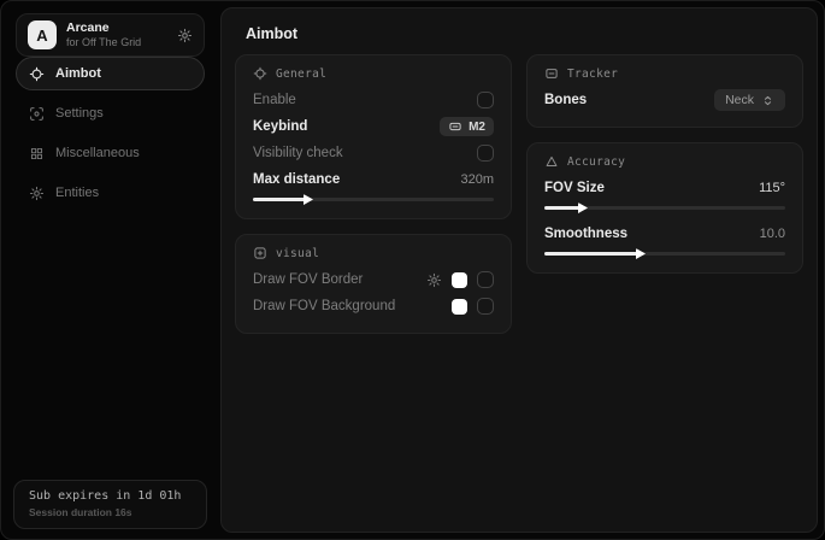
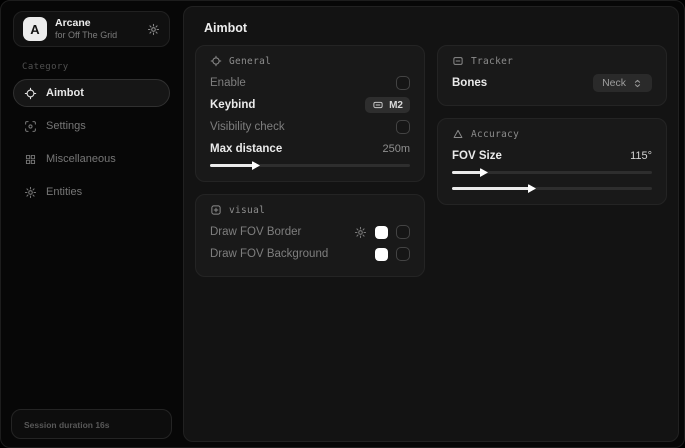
  A
  Arcane
  for Off The Grid
+ Category
  Aimbot
  Settings
  Miscellaneous
  Entities
- Sub expires in 1d 01h
  Session duration 16s
  Aimbot
  General
  Enable
  Keybind
  M2
  Visibility check
  Max distance
- 320m
+ 250m
  visual
  Draw FOV Border
  Draw FOV Background
  Tracker
  Bones
  Neck
  Accuracy
  FOV Size
  115°
- Smoothness
- 10.0
